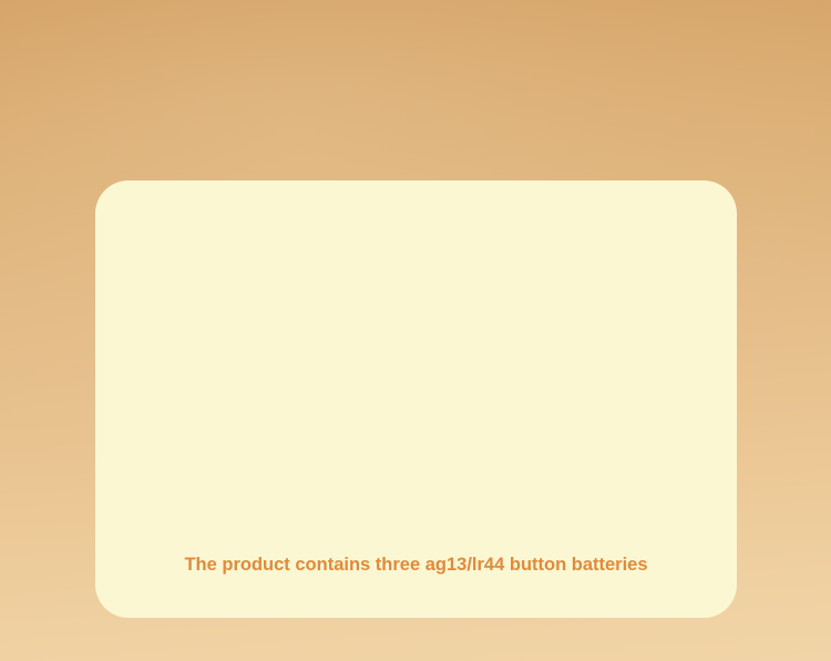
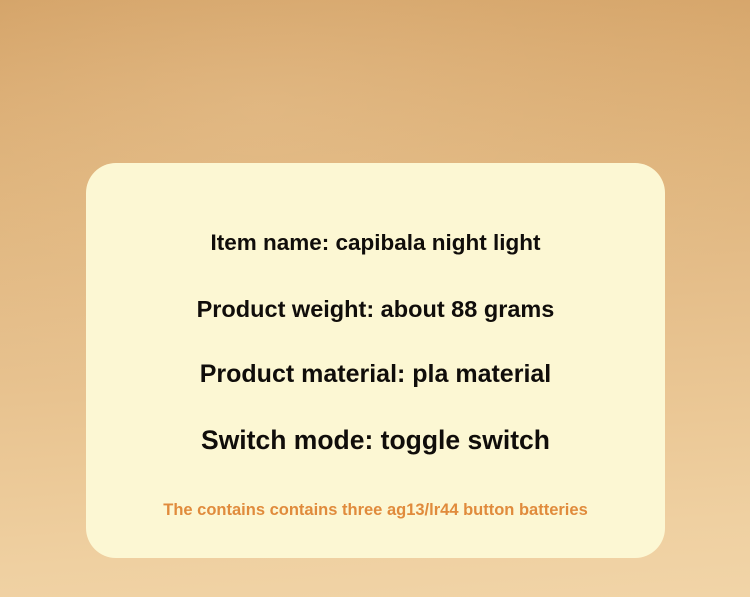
+ Item name: capibala night light
+ Product weight: about 88 grams
+ Product material: pla material
+ Switch mode: toggle switch
- The product contains three ag13/lr44 button batteries
+ The contains contains three ag13/lr44 button batteries
